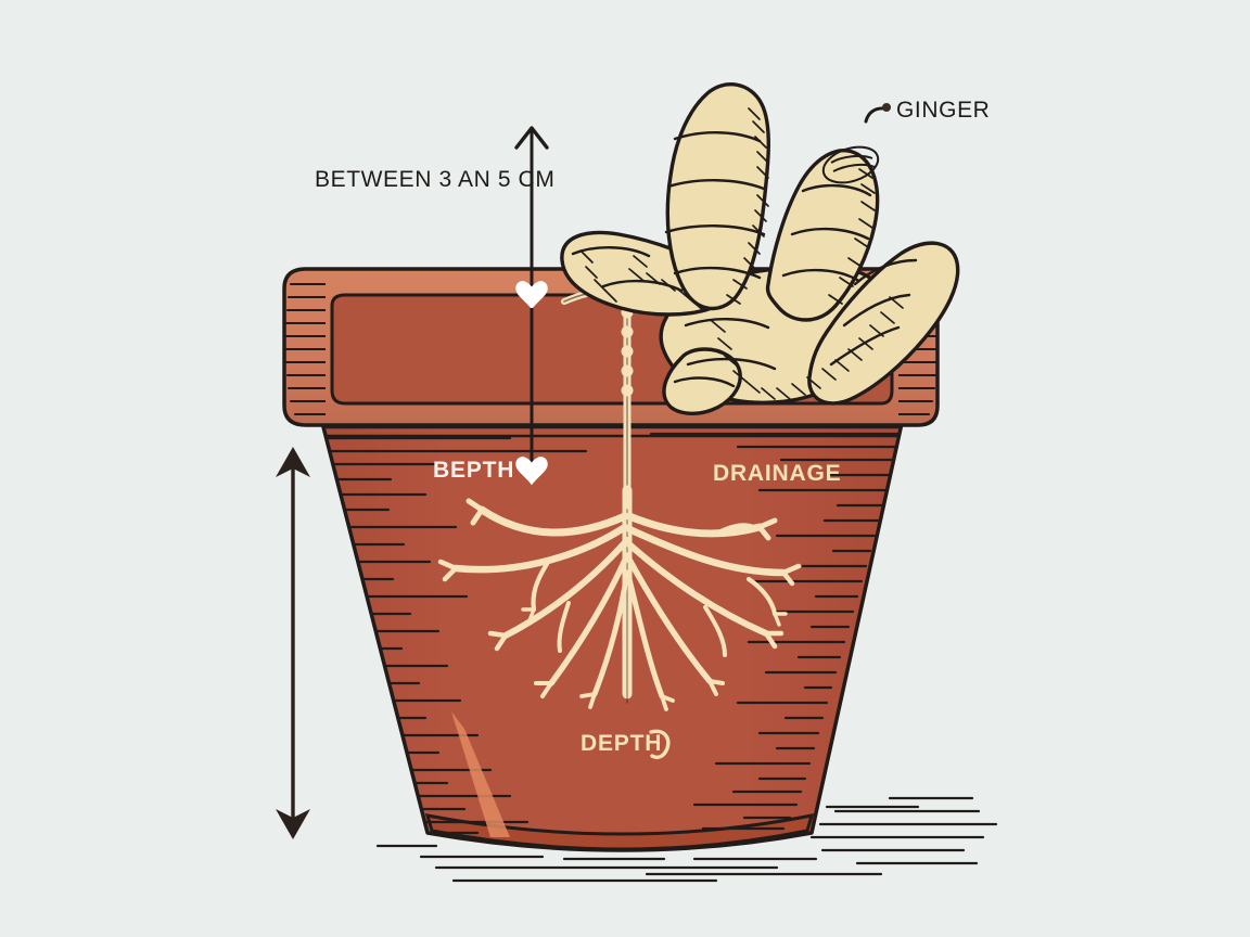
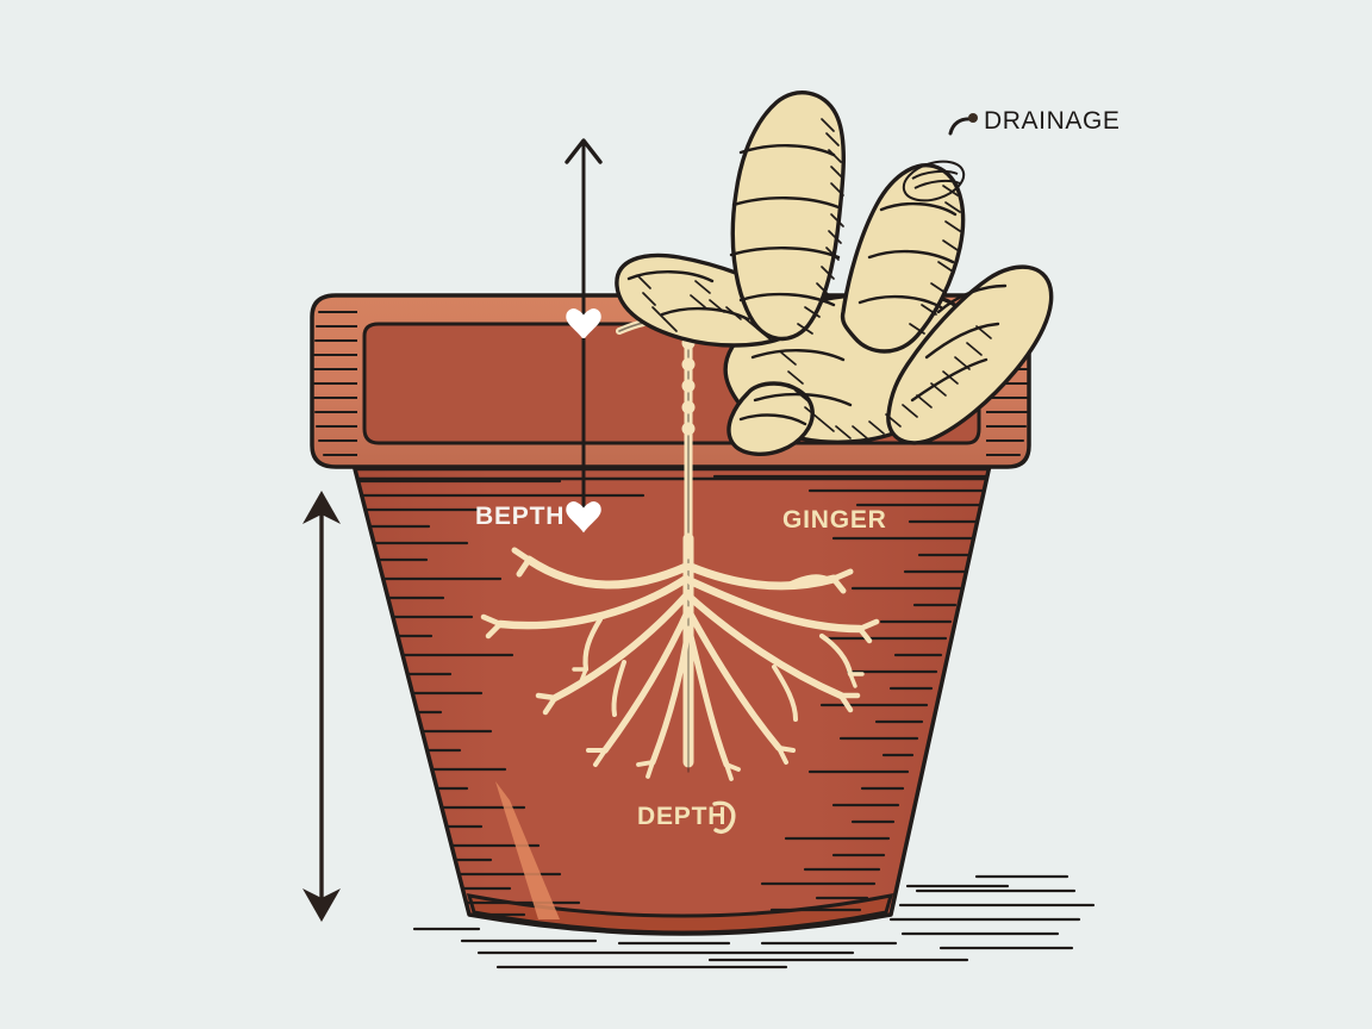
- BETWEEN 3 AN 5 CM
- GINGER
+ DRAINAGE
  BEPTH
- DRAINAGE
+ GINGER
  DEPTH
